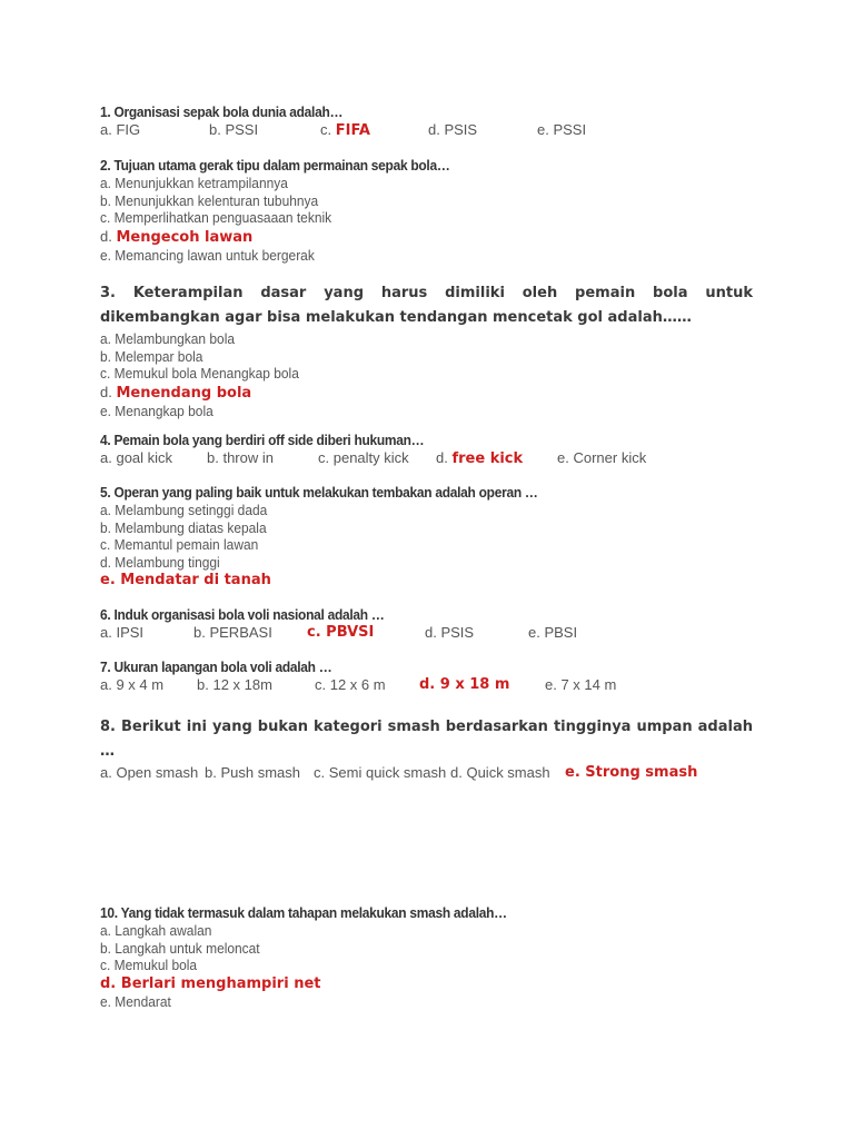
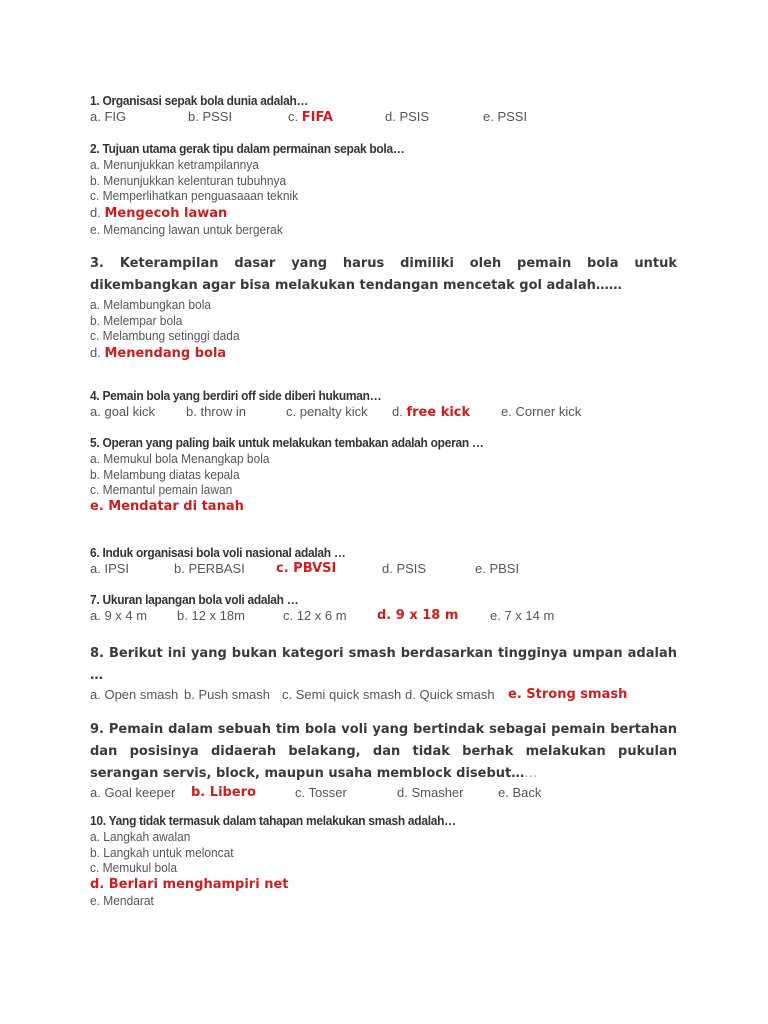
  1. Organisasi sepak bola dunia adalah…
  a. FIG
  b. PSSI
  c. FIFA
  d. PSIS
  e. PSSI
  2. Tujuan utama gerak tipu dalam permainan sepak bola…
  a. Menunjukkan ketrampilannya
  b. Menunjukkan kelenturan tubuhnya
  c. Memperlihatkan penguasaaan teknik
  d. Mengecoh lawan
  e. Memancing lawan untuk bergerak
  3. Keterampilan dasar yang harus dimiliki oleh pemain bola untuk dikembangkan agar bisa melakukan tendangan mencetak gol adalah……
  a. Melambungkan bola
  b. Melempar bola
- c. Memukul bola Menangkap bola
+ c. Melambung setinggi dada
  d. Menendang bola
- e. Menangkap bola
  4. Pemain bola yang berdiri off side diberi hukuman…
  a. goal kick
  b. throw in
  c. penalty kick
  d. free kick
  e. Corner kick
  5. Operan yang paling baik untuk melakukan tembakan adalah operan …
- a. Melambung setinggi dada
+ a. Memukul bola Menangkap bola
  b. Melambung diatas kepala
  c. Memantul pemain lawan
- d. Melambung tinggi
  e. Mendatar di tanah
  6. Induk organisasi bola voli nasional adalah …
  a. IPSI
  b. PERBASI
  c. PBVSI
  d. PSIS
  e. PBSI
  7. Ukuran lapangan bola voli adalah …
  a. 9 x 4 m
  b. 12 x 18m
  c. 12 x 6 m
  d. 9 x 18 m
  e. 7 x 14 m
  8. Berikut ini yang bukan kategori smash berdasarkan tingginya umpan adalah …
  a. Open smash
  b. Push smash
  c. Semi quick smash
  d. Quick smash
  e. Strong smash
+ 9. Pemain dalam sebuah tim bola voli yang bertindak sebagai pemain bertahan dan posisinya didaerah belakang, dan tidak berhak melakukan pukulan serangan servis, block, maupun usaha memblock disebut……
+ a. Goal keeper
+ b. Libero
+ c. Tosser
+ d. Smasher
+ e. Back
  10. Yang tidak termasuk dalam tahapan melakukan smash adalah…
  a. Langkah awalan
  b. Langkah untuk meloncat
  c. Memukul bola
  d. Berlari menghampiri net
  e. Mendarat
